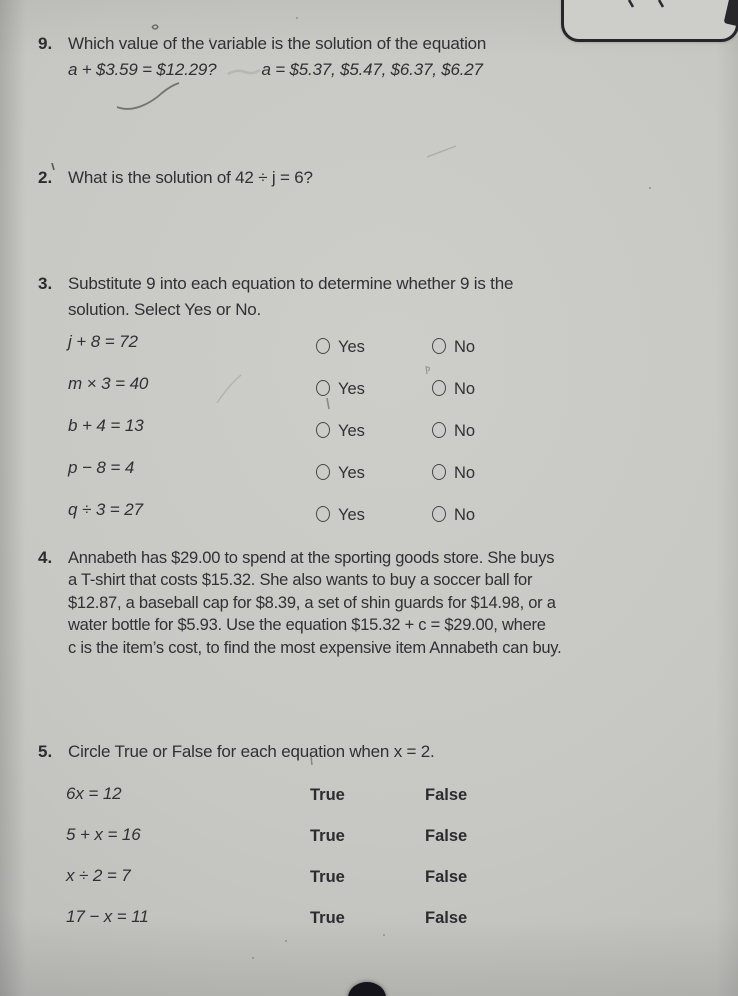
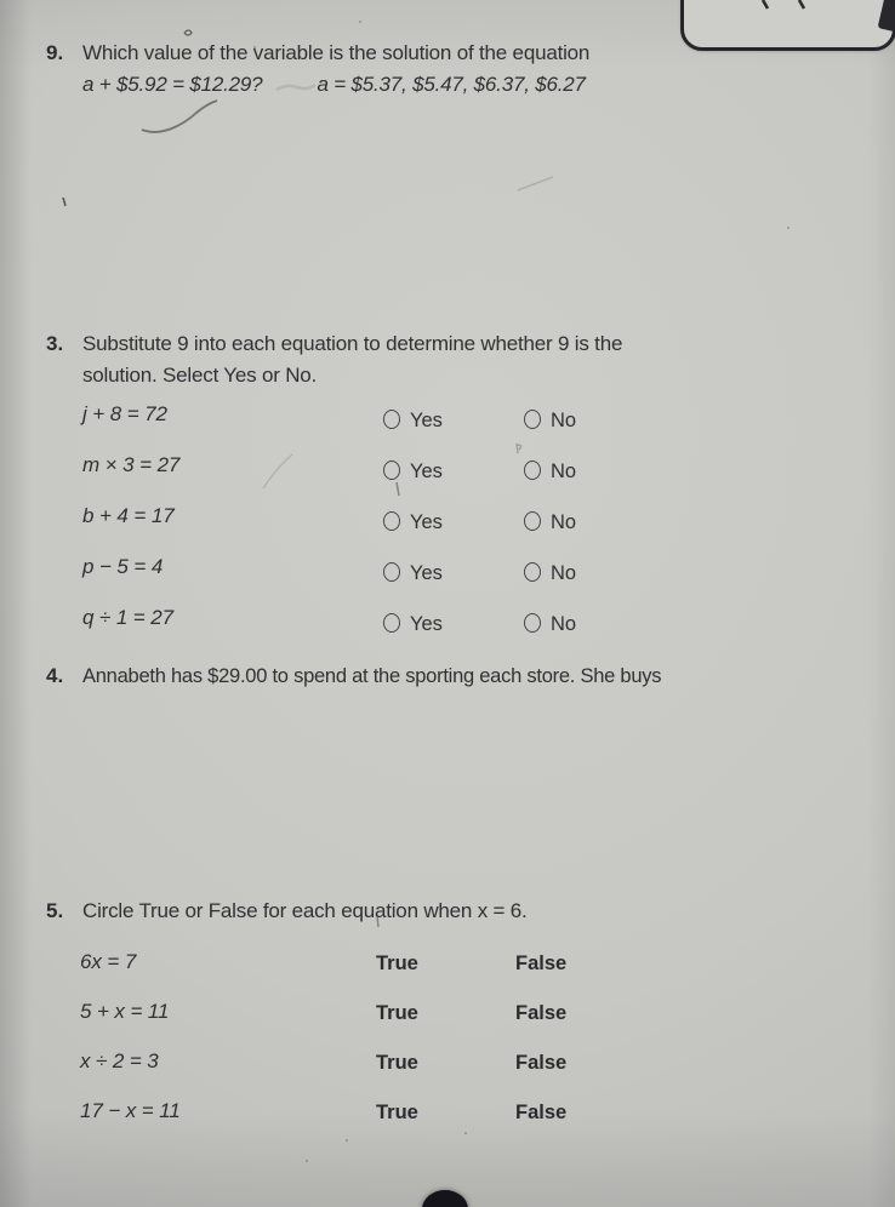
  9.
  Which value of the variable is the solution of the equation
- a + $3.59 = $12.29? a = $5.37, $5.47, $6.37, $6.27
+ a + $5.92 = $12.29? a = $5.37, $5.47, $6.37, $6.27
- 2.
- What is the solution of 42 ÷ j = 6?
  3.
  Substitute 9 into each equation to determine whether 9 is the
  solution. Select Yes or No.
  j + 8 = 72
  Yes
  No
- m × 3 = 40
+ m × 3 = 27
  Yes
  No
- b + 4 = 13
+ b + 4 = 17
  Yes
  No
- p − 8 = 4
+ p − 5 = 4
  Yes
  No
- q ÷ 3 = 27
+ q ÷ 1 = 27
  Yes
  No
  4.
- Annabeth has $29.00 to spend at the sporting goods store. She buys
+ Annabeth has $29.00 to spend at the sporting each store. She buys
- a T-shirt that costs $15.32. She also wants to buy a soccer ball for
- $12.87, a baseball cap for $8.39, a set of shin guards for $14.98, or a
- water bottle for $5.93. Use the equation $15.32 + c = $29.00, where
- c is the item’s cost, to find the most expensive item Annabeth can buy.
  5.
- Circle True or False for each equation when x = 2.
+ Circle True or False for each equation when x = 6.
- 6x = 12
+ 6x = 7
  True
  False
- 5 + x = 16
+ 5 + x = 11
  True
  False
- x ÷ 2 = 7
+ x ÷ 2 = 3
  True
  False
  17 − x = 11
  True
  False
